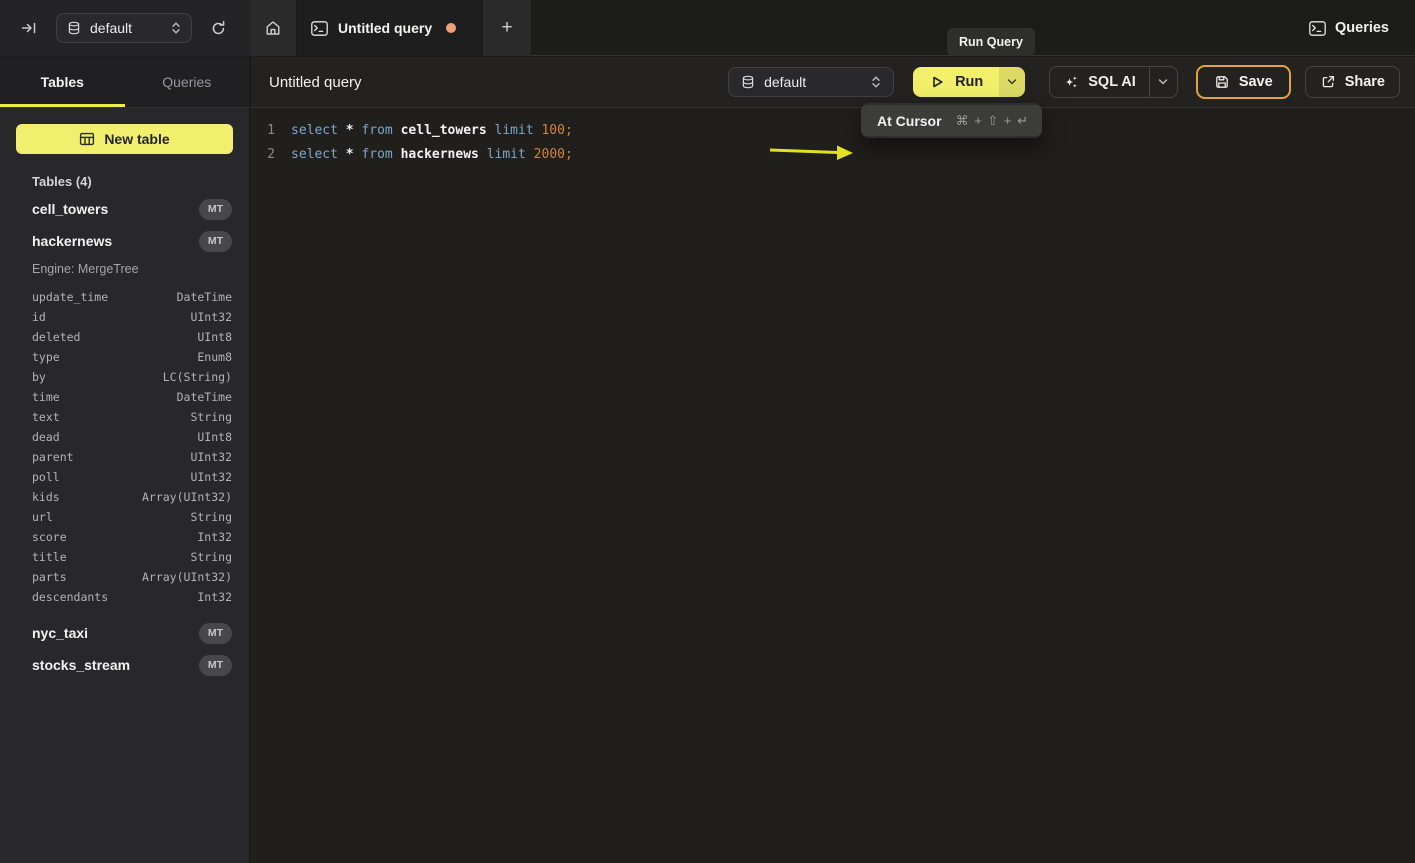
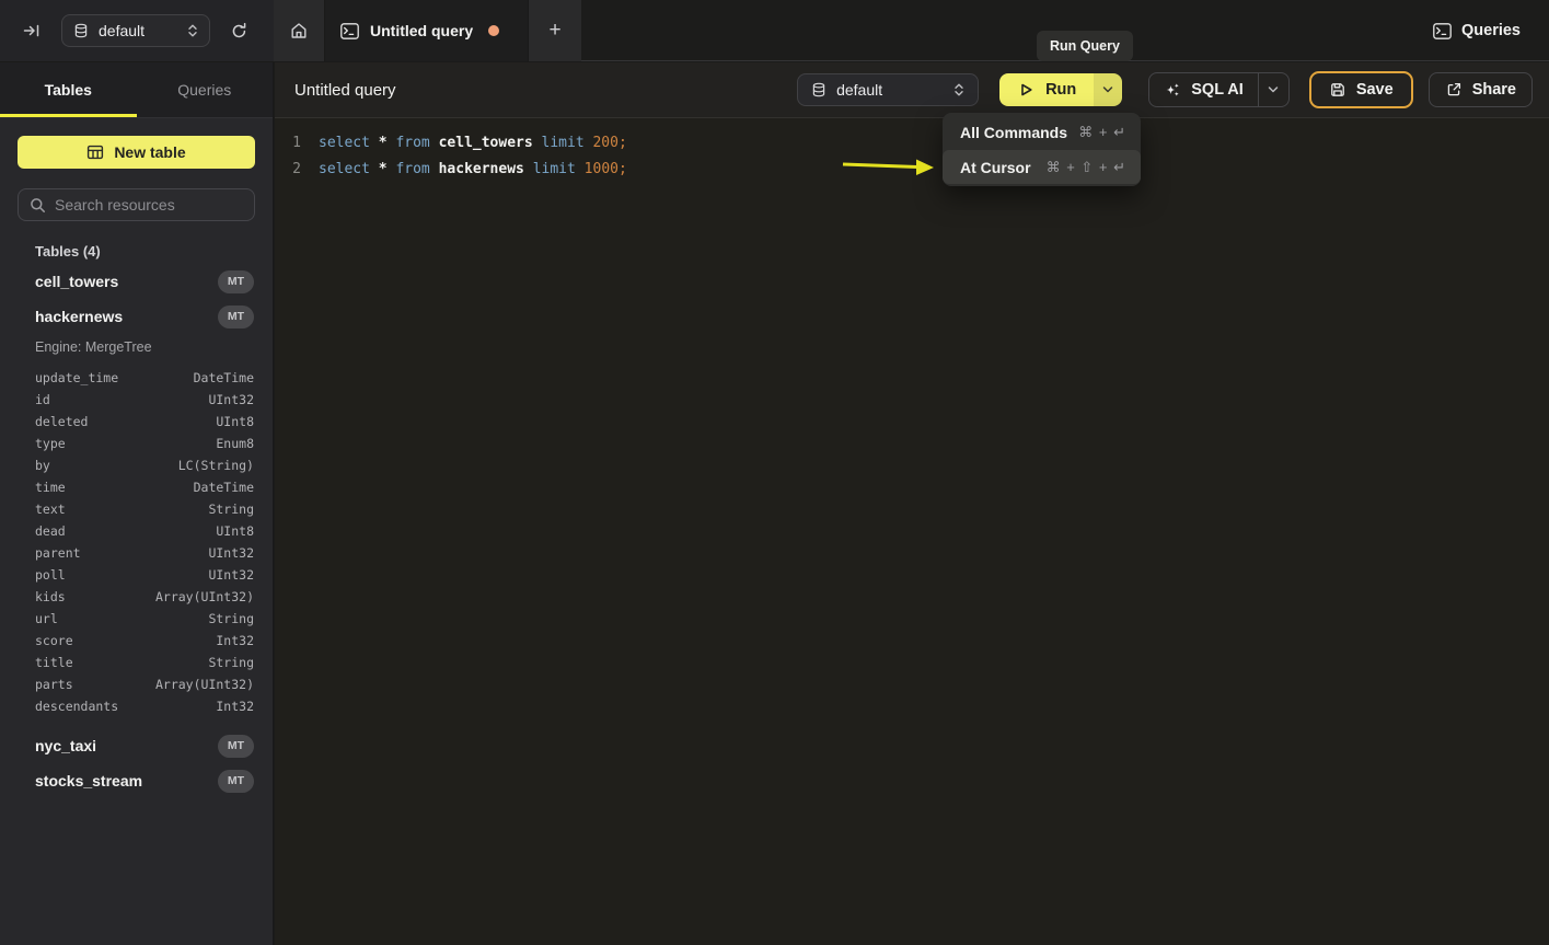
  default
  Untitled query
  +
  Queries
  Tables
  Queries
  New table
+ Search resources
  Tables (4)
  cell_towers
  MT
  hackernews
  MT
  Engine: MergeTree
  update_time
  DateTime
  id
  UInt32
  deleted
  UInt8
  type
  Enum8
  by
  LC(String)
  time
  DateTime
  text
  String
  dead
  UInt8
  parent
  UInt32
  poll
  UInt32
  kids
  Array(UInt32)
  url
  String
  score
  Int32
  title
  String
  parts
  Array(UInt32)
  descendants
  Int32
  nyc_taxi
  MT
  stocks_stream
  MT
  Untitled query
  default
  Run
  SQL AI
  Save
  Share
  1
  select
  *
  from
  cell_towers
  limit
- 100
+ 200
  ;
  2
  select
  *
  from
  hackernews
  limit
- 2000
+ 1000
  ;
  Run Query
+ All Commands
+ ⌘ + ↵
  At Cursor
  ⌘ + ⇧ + ↵
